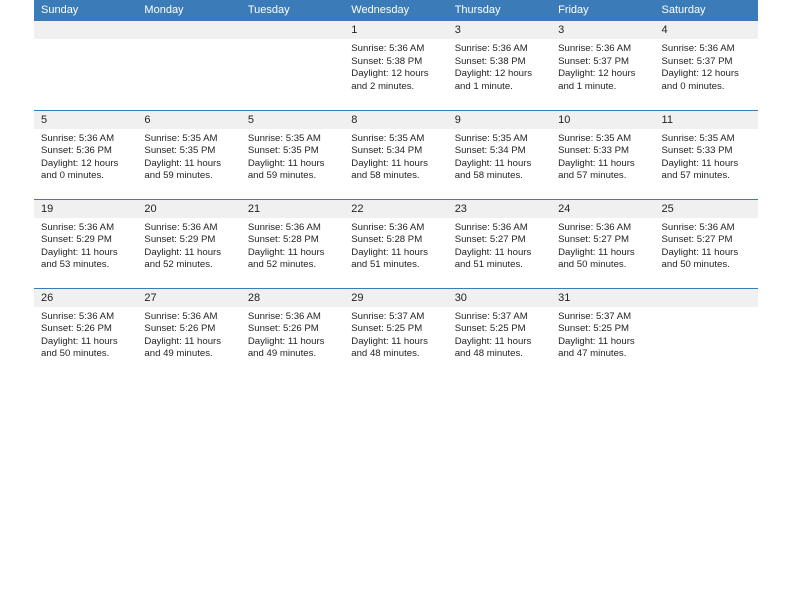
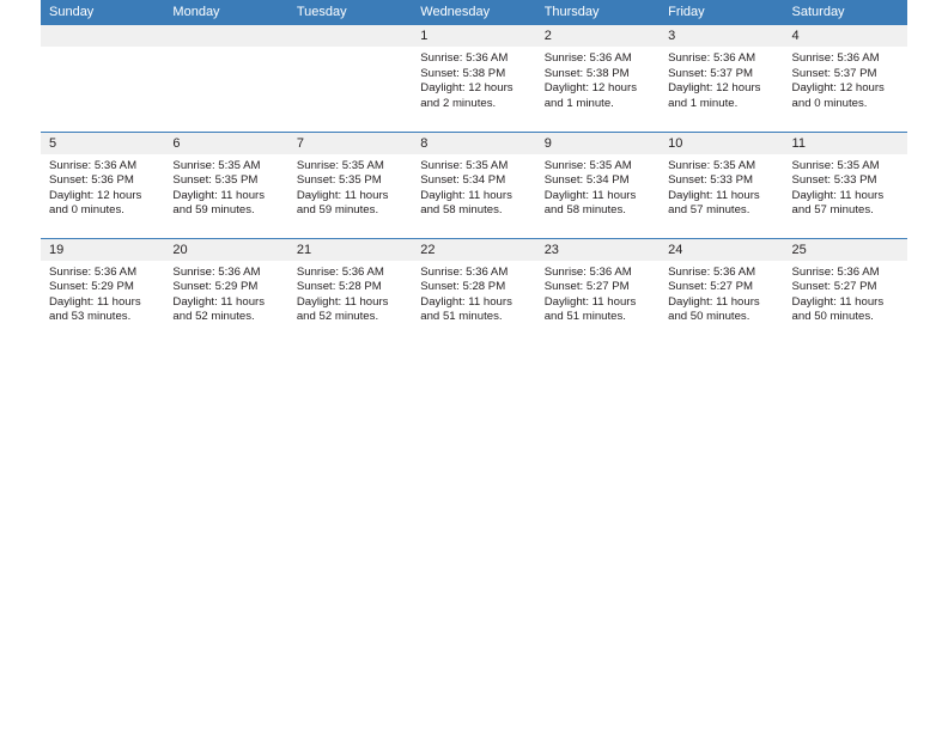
  Sunday	Monday	Tuesday	Wednesday	Thursday	Friday	Saturday
- 			1Sunrise: 5:36 AMSunset: 5:38 PMDaylight: 12 hoursand 2 minutes.	3Sunrise: 5:36 AMSunset: 5:38 PMDaylight: 12 hoursand 1 minute.	3Sunrise: 5:36 AMSunset: 5:37 PMDaylight: 12 hoursand 1 minute.	4Sunrise: 5:36 AMSunset: 5:37 PMDaylight: 12 hoursand 0 minutes.
+ 			1Sunrise: 5:36 AMSunset: 5:38 PMDaylight: 12 hoursand 2 minutes.	2Sunrise: 5:36 AMSunset: 5:38 PMDaylight: 12 hoursand 1 minute.	3Sunrise: 5:36 AMSunset: 5:37 PMDaylight: 12 hoursand 1 minute.	4Sunrise: 5:36 AMSunset: 5:37 PMDaylight: 12 hoursand 0 minutes.
- 5Sunrise: 5:36 AMSunset: 5:36 PMDaylight: 12 hoursand 0 minutes.	6Sunrise: 5:35 AMSunset: 5:35 PMDaylight: 11 hoursand 59 minutes.	5Sunrise: 5:35 AMSunset: 5:35 PMDaylight: 11 hoursand 59 minutes.	8Sunrise: 5:35 AMSunset: 5:34 PMDaylight: 11 hoursand 58 minutes.	9Sunrise: 5:35 AMSunset: 5:34 PMDaylight: 11 hoursand 58 minutes.	10Sunrise: 5:35 AMSunset: 5:33 PMDaylight: 11 hoursand 57 minutes.	11Sunrise: 5:35 AMSunset: 5:33 PMDaylight: 11 hoursand 57 minutes.
+ 5Sunrise: 5:36 AMSunset: 5:36 PMDaylight: 12 hoursand 0 minutes.	6Sunrise: 5:35 AMSunset: 5:35 PMDaylight: 11 hoursand 59 minutes.	7Sunrise: 5:35 AMSunset: 5:35 PMDaylight: 11 hoursand 59 minutes.	8Sunrise: 5:35 AMSunset: 5:34 PMDaylight: 11 hoursand 58 minutes.	9Sunrise: 5:35 AMSunset: 5:34 PMDaylight: 11 hoursand 58 minutes.	10Sunrise: 5:35 AMSunset: 5:33 PMDaylight: 11 hoursand 57 minutes.	11Sunrise: 5:35 AMSunset: 5:33 PMDaylight: 11 hoursand 57 minutes.
  19Sunrise: 5:36 AMSunset: 5:29 PMDaylight: 11 hoursand 53 minutes.	20Sunrise: 5:36 AMSunset: 5:29 PMDaylight: 11 hoursand 52 minutes.	21Sunrise: 5:36 AMSunset: 5:28 PMDaylight: 11 hoursand 52 minutes.	22Sunrise: 5:36 AMSunset: 5:28 PMDaylight: 11 hoursand 51 minutes.	23Sunrise: 5:36 AMSunset: 5:27 PMDaylight: 11 hoursand 51 minutes.	24Sunrise: 5:36 AMSunset: 5:27 PMDaylight: 11 hoursand 50 minutes.	25Sunrise: 5:36 AMSunset: 5:27 PMDaylight: 11 hoursand 50 minutes.
- 26Sunrise: 5:36 AMSunset: 5:26 PMDaylight: 11 hoursand 50 minutes.	27Sunrise: 5:36 AMSunset: 5:26 PMDaylight: 11 hoursand 49 minutes.	28Sunrise: 5:36 AMSunset: 5:26 PMDaylight: 11 hoursand 49 minutes.	29Sunrise: 5:37 AMSunset: 5:25 PMDaylight: 11 hoursand 48 minutes.	30Sunrise: 5:37 AMSunset: 5:25 PMDaylight: 11 hoursand 48 minutes.	31Sunrise: 5:37 AMSunset: 5:25 PMDaylight: 11 hoursand 47 minutes.
